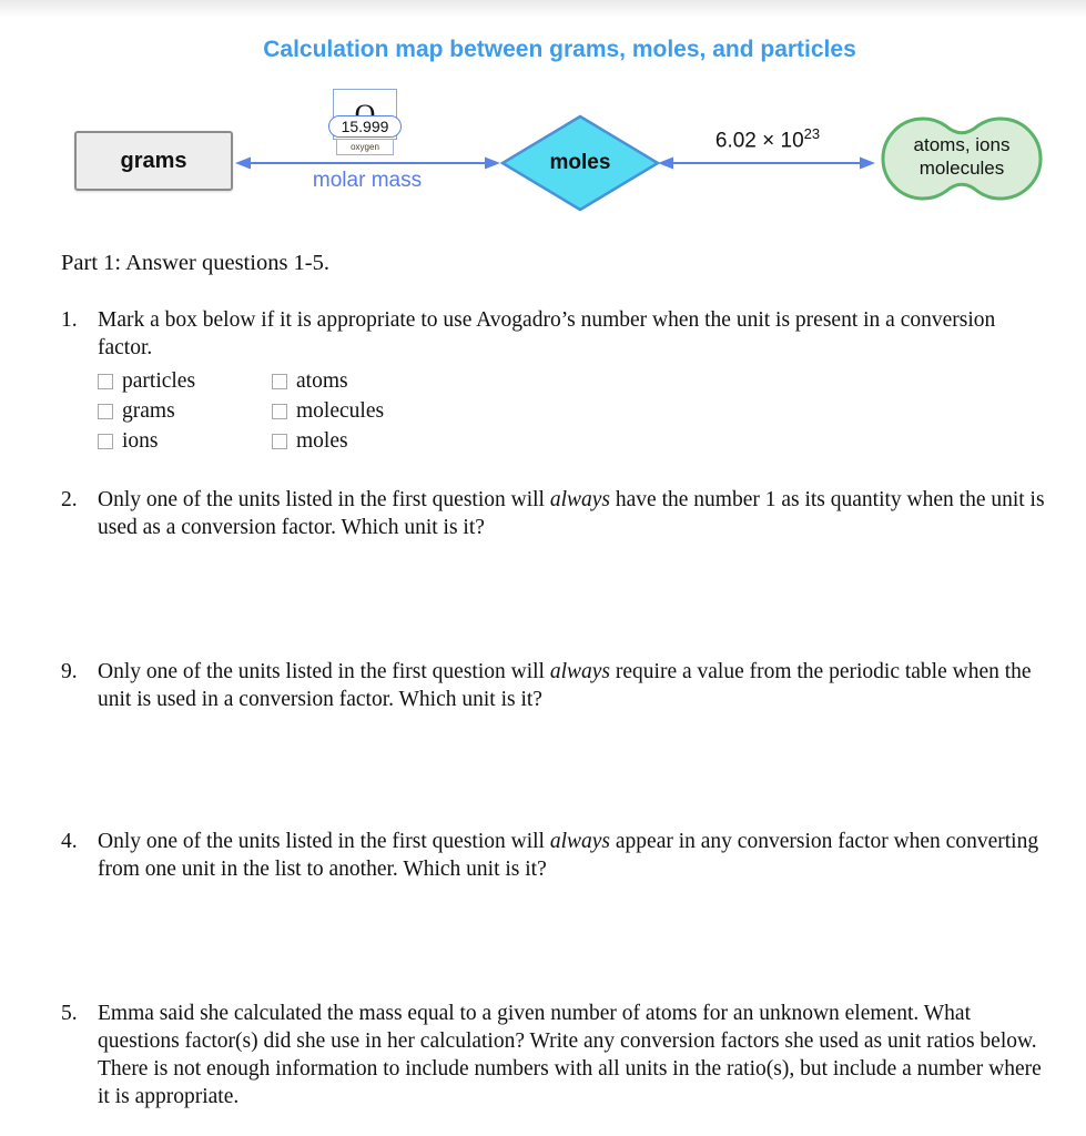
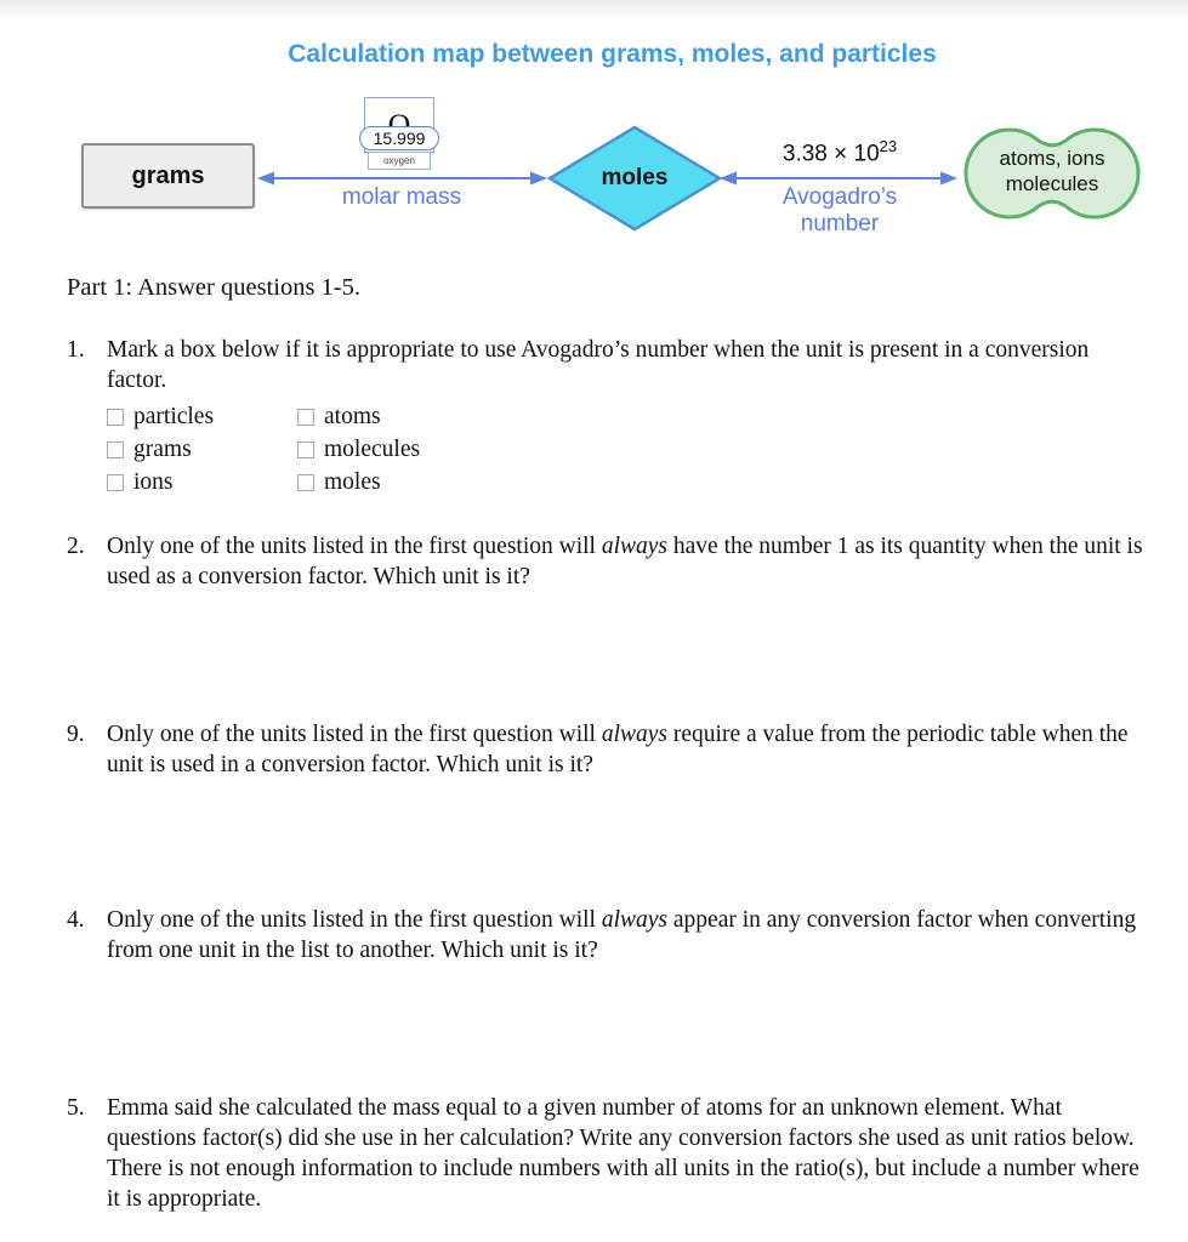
  Calculation map between grams, moles, and particles
  grams
  15.999
  oxygen
  molar mass
  moles
- 6.02 × 1023
+ 3.38 × 1023
+ Avogadro’s
+ number
  atoms, ions
  molecules
  Part 1: Answer questions 1-5.
  1.
  Mark a box below if it is appropriate to use Avogadro’s number when the unit is present in a conversion factor.
  particles
  atoms
  grams
  molecules
  ions
  moles
  2.
  Only one of the units listed in the first question will always have the number 1 as its quantity when the unit is used as a conversion factor. Which unit is it?
  9.
  Only one of the units listed in the first question will always require a value from the periodic table when the unit is used in a conversion factor. Which unit is it?
  4.
  Only one of the units listed in the first question will always appear in any conversion factor when converting from one unit in the list to another. Which unit is it?
  5.
  Emma said she calculated the mass equal to a given number of atoms for an unknown element. What questions factor(s) did she use in her calculation? Write any conversion factors she used as unit ratios below. There is not enough information to include numbers with all units in the ratio(s), but include a number where it is appropriate.
